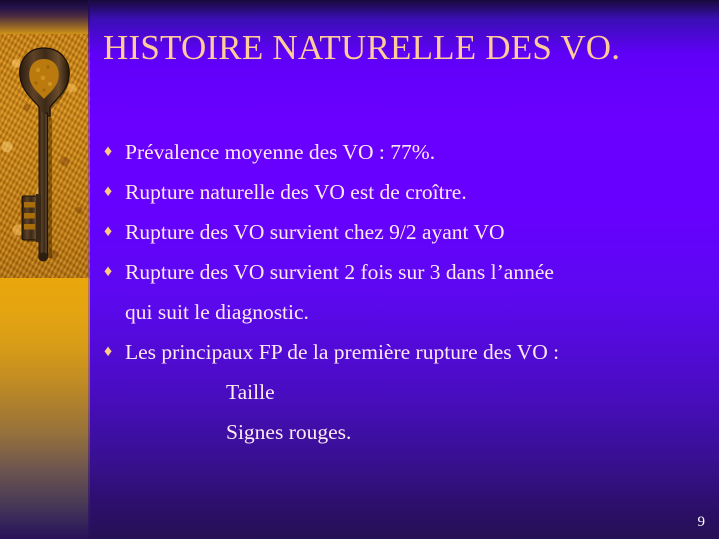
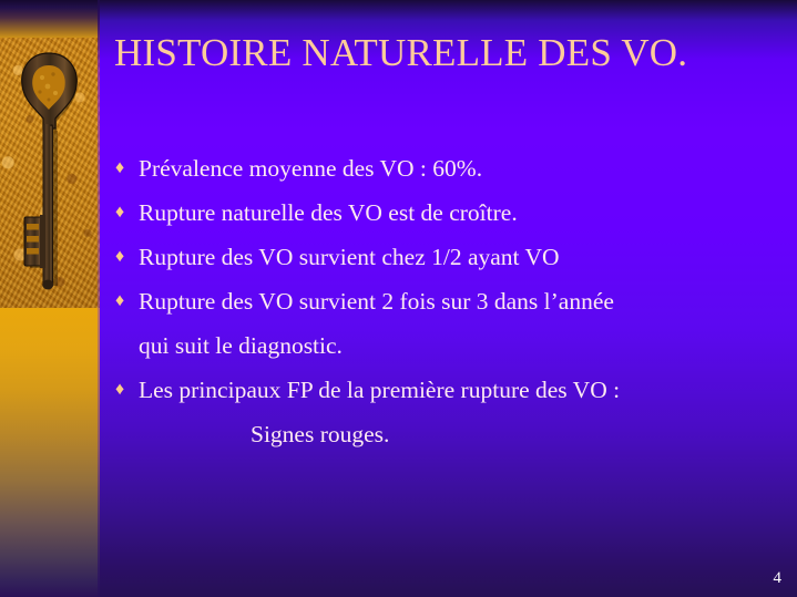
  HISTOIRE NATURELLE DES VO.
  ♦
- Prévalence moyenne des VO : 77%.
+ Prévalence moyenne des VO : 60%.
  ♦
  Rupture naturelle des VO est de croître.
  ♦
- Rupture des VO survient chez 9/2 ayant VO
+ Rupture des VO survient chez 1/2 ayant VO
  ♦
  Rupture des VO survient 2 fois sur 3 dans l’année
  qui suit le diagnostic.
  ♦
  Les principaux FP de la première rupture des VO :
- Taille
  Signes rouges.
- 9
+ 4
